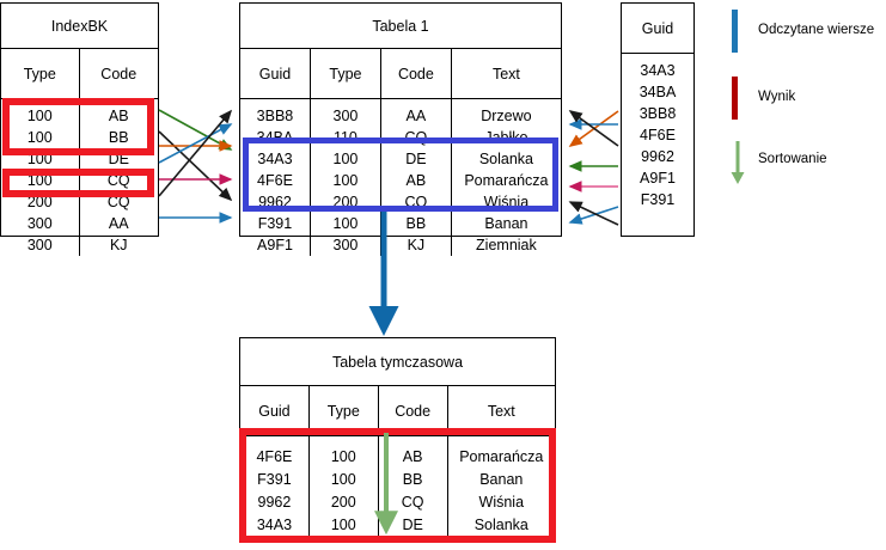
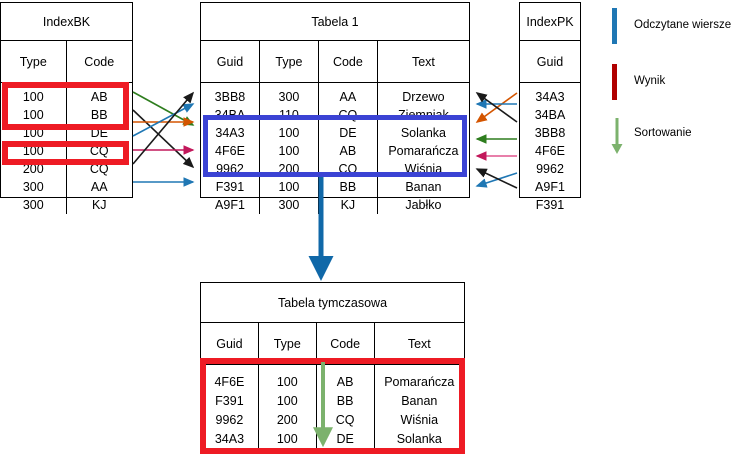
  IndexBK
  Type
  Code
  100
  100
  100
  100
  200
  300
  300
  AB
  BB
  DE
  CQ
  CQ
  AA
  KJ
  Tabela 1
  Guid
  Type
  Code
  Text
  3BB8
  34BA
  34A3
  4F6E
  9962
  F391
  A9F1
  300
  110
  100
  100
  200
  100
  300
  AA
  CQ
  DE
  AB
  CQ
  BB
  KJ
  Drzewo
- Jabłko
+ Ziemniak
  Solanka
  Pomarańcza
  Wiśnia
  Banan
- Ziemniak
+ Jabłko
+ IndexPK
  Guid
  34A3
  34BA
  3BB8
  4F6E
  9962
  A9F1
  F391
  Tabela tymczasowa
  Guid
  Type
  Code
  Text
  4F6E
  F391
  9962
  34A3
  100
  100
  200
  100
  AB
  BB
  CQ
  DE
  Pomarańcza
  Banan
  Wiśnia
  Solanka
  Odczytane wiersze
  Wynik
  Sortowanie
